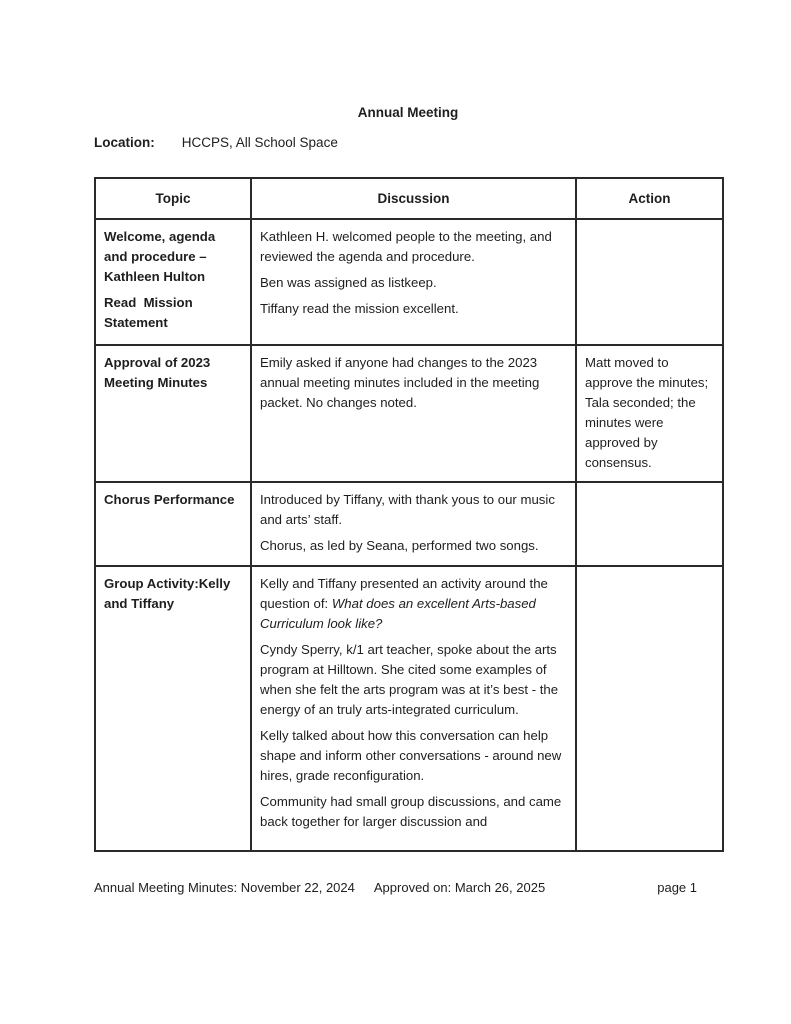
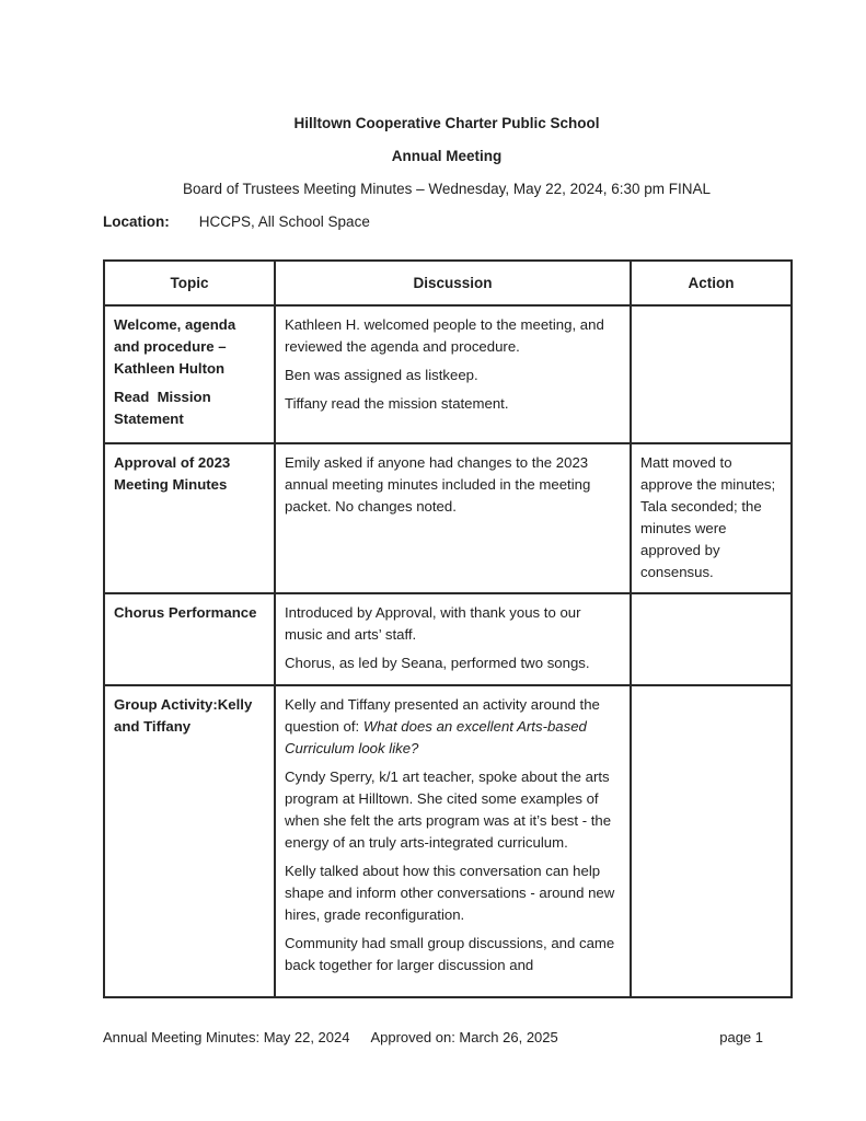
+ Hilltown Cooperative Charter Public School
  Annual Meeting
+ Board of Trustees Meeting Minutes – Wednesday, May 22, 2024, 6:30 pm FINAL
  Location: HCCPS, All School Space
  Topic	Discussion	Action
- Welcome, agenda and procedure – Kathleen Hulton Read Mission Statement	Kathleen H. welcomed people to the meeting, and reviewed the agenda and procedure. Ben was assigned as listkeep. Tiffany read the mission excellent.
+ Welcome, agenda and procedure – Kathleen Hulton Read Mission Statement	Kathleen H. welcomed people to the meeting, and reviewed the agenda and procedure. Ben was assigned as listkeep. Tiffany read the mission statement.
  Approval of 2023 Meeting Minutes	Emily asked if anyone had changes to the 2023 annual meeting minutes included in the meeting packet. No changes noted.	Matt moved to approve the minutes; Tala seconded; the minutes were approved by consensus.
- Chorus Performance	Introduced by Tiffany, with thank yous to our music and arts’ staff. Chorus, as led by Seana, performed two songs.
+ Chorus Performance	Introduced by Approval, with thank yous to our music and arts’ staff. Chorus, as led by Seana, performed two songs.
  Group Activity:Kelly and Tiffany	Kelly and Tiffany presented an activity around the question of: What does an excellent Arts-based Curriculum look like? Cyndy Sperry, k/1 art teacher, spoke about the arts program at Hilltown. She cited some examples of when she felt the arts program was at it’s best - the energy of an truly arts-integrated curriculum. Kelly talked about how this conversation can help shape and inform other conversations - around new hires, grade reconfiguration. Community had small group discussions, and came back together for larger discussion and
- Annual Meeting Minutes: November 22, 2024
+ Annual Meeting Minutes: May 22, 2024
  Approved on: March 26, 2025
  page 1
